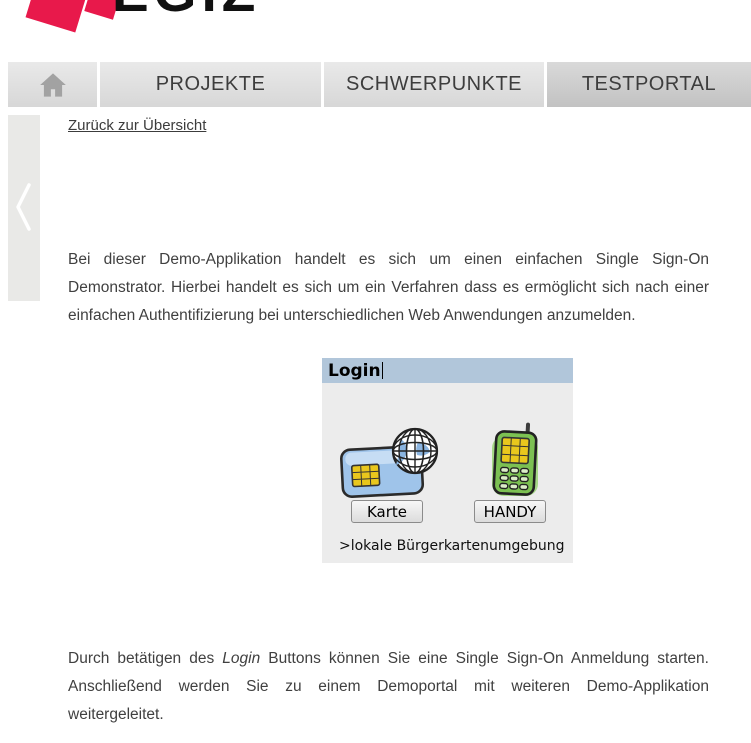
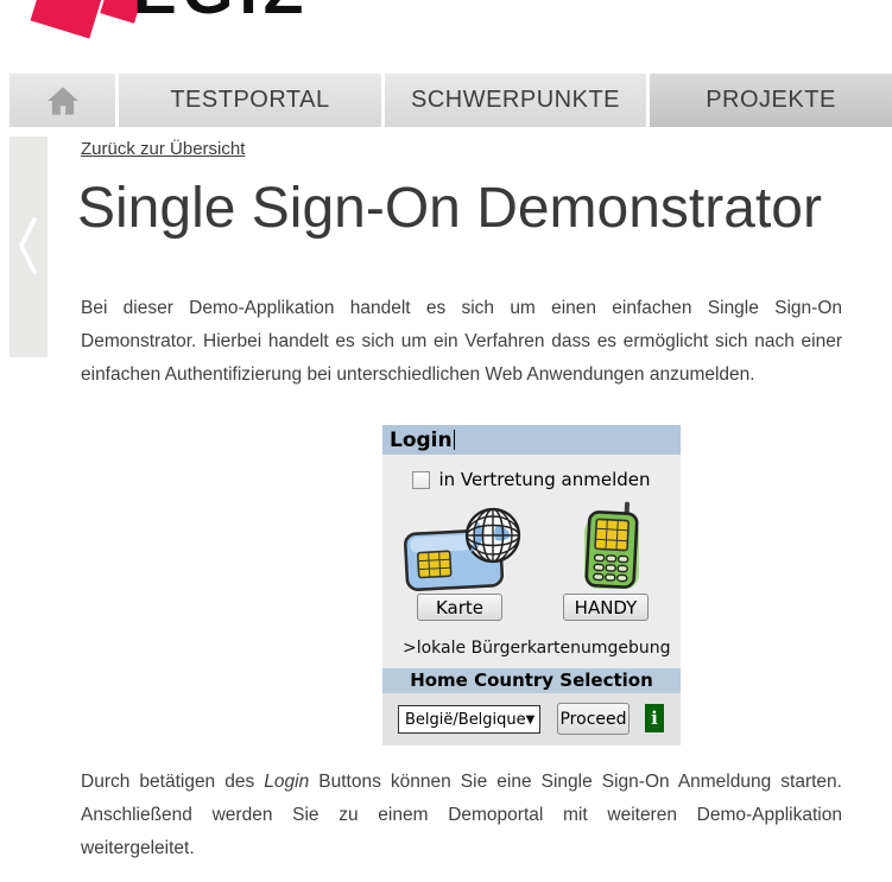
- PROJEKTE
+ TESTPORTAL
  SCHWERPUNKTE
- TESTPORTAL
+ PROJEKTE
  Zurück zur Übersicht
+ Single Sign-On Demonstrator
  Bei dieser Demo-Applikation handelt es sich um einen einfachen Single Sign-On Demonstrator. Hierbei handelt es sich um ein Verfahren dass es ermöglicht sich nach einer einfachen Authentifizierung bei unterschiedlichen Web Anwendungen anzumelden.
  Login
+ in Vertretung anmelden
  Karte
  HANDY
  >lokale Bürgerkartenumgebung
+ Home Country Selection
+ België/Belgique
+ ▼
+ Proceed
+ i
  Durch betätigen des Login Buttons können Sie eine Single Sign-On Anmeldung starten. Anschließend werden Sie zu einem Demoportal mit weiteren Demo-Applikation weitergeleitet.
